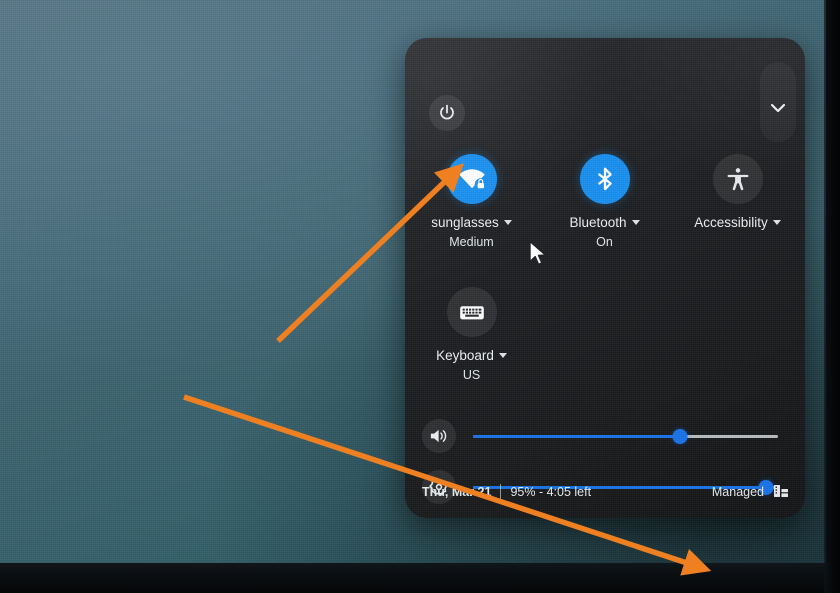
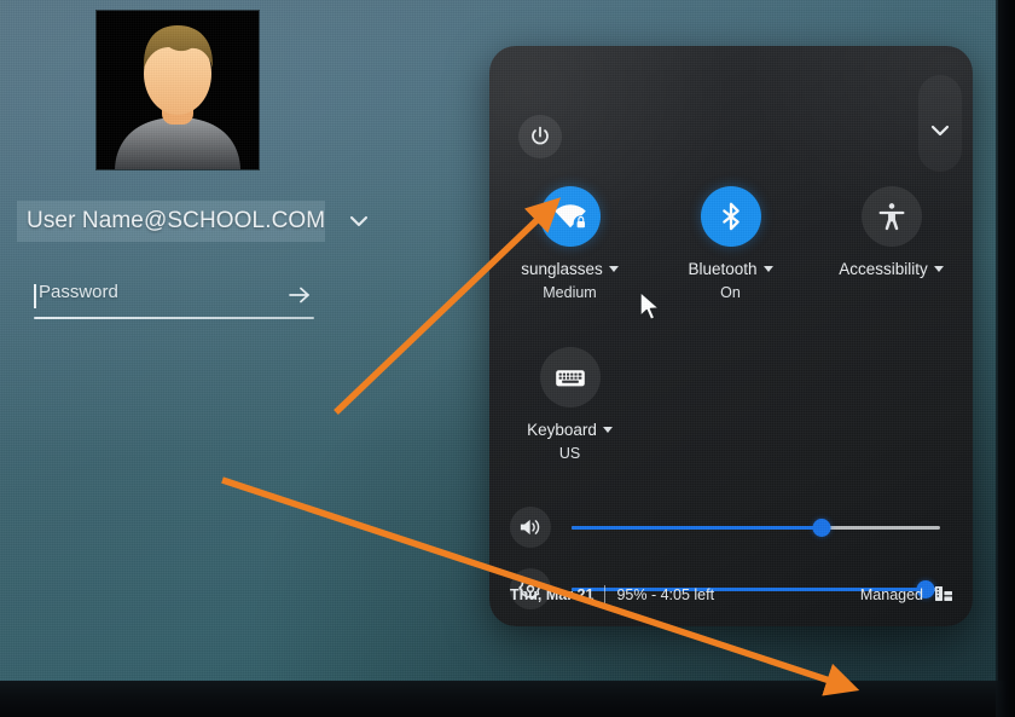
+ User Name@SCHOOL.COM
+ Password
